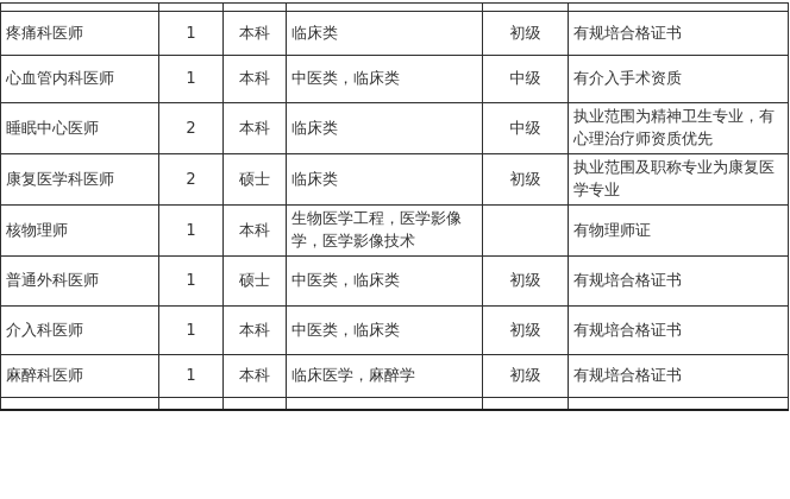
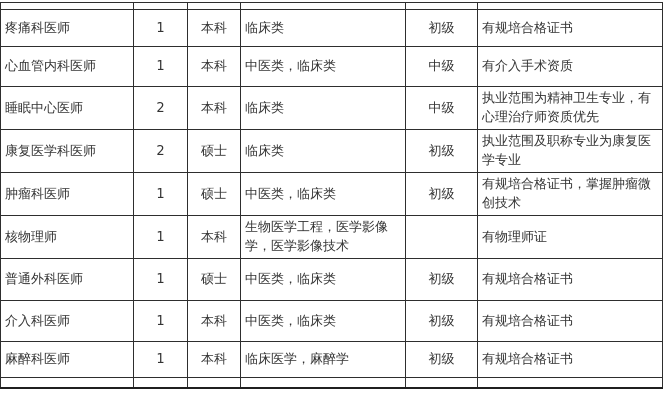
  疼痛科医师	1	本科	临床类	初级	有规培合格证书
  心血管内科医师	1	本科	中医类，临床类	中级	有介入手术资质
  睡眠中心医师	2	本科	临床类	中级	执业范围为精神卫生专业，有心理治疗师资质优先
  康复医学科医师	2	硕士	临床类	初级	执业范围及职称专业为康复医学专业
+ 肿瘤科医师	1	硕士	中医类，临床类	初级	有规培合格证书，掌握肿瘤微创技术
  核物理师	1	本科	生物医学工程，医学影像学，医学影像技术		有物理师证
  普通外科医师	1	硕士	中医类，临床类	初级	有规培合格证书
  介入科医师	1	本科	中医类，临床类	初级	有规培合格证书
  麻醉科医师	1	本科	临床医学，麻醉学	初级	有规培合格证书
